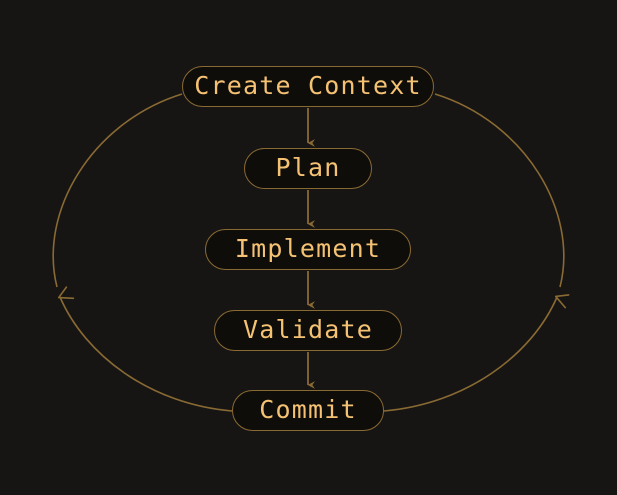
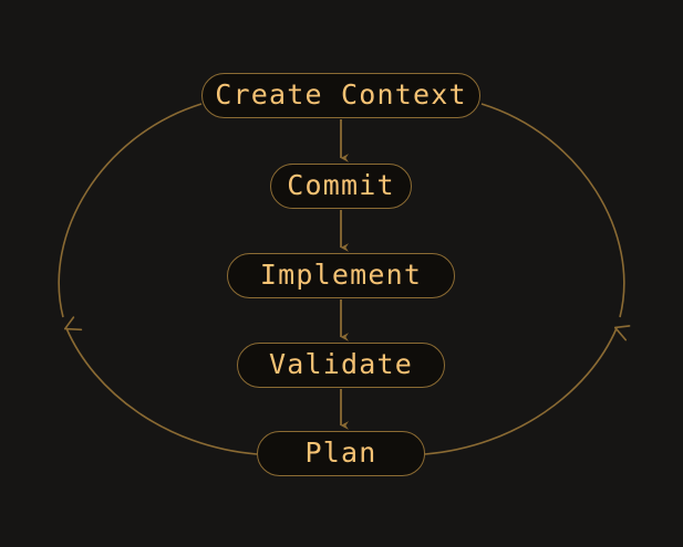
  Create Context
- Plan
+ Commit
  Implement
  Validate
- Commit
+ Plan
